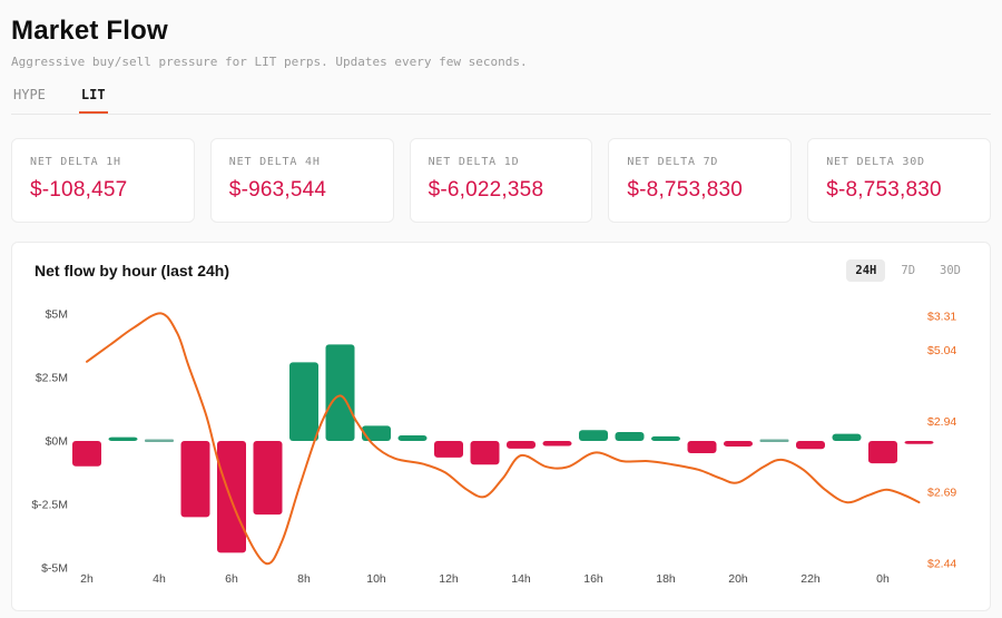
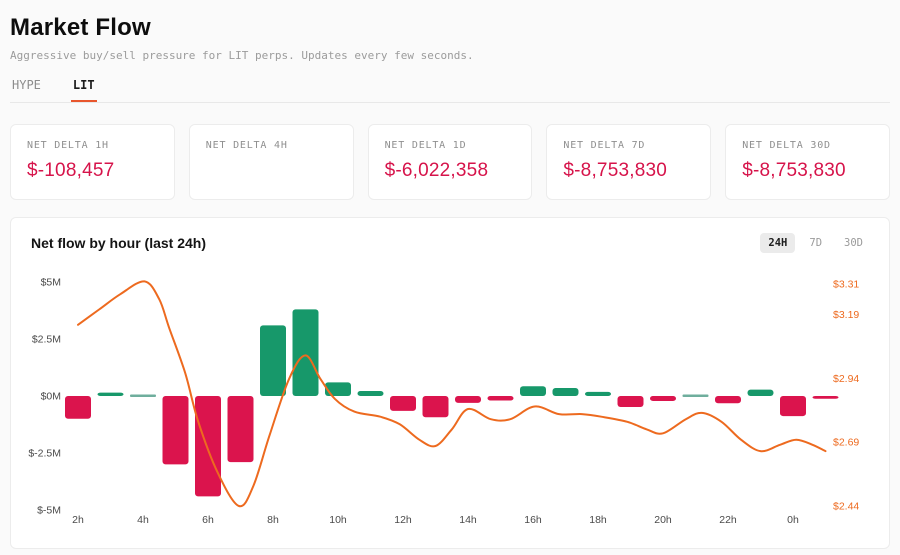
  Market Flow
  Aggressive buy/sell pressure for LIT perps. Updates every few seconds.
  HYPE
  LIT
  NET DELTA 1H
  $-108,457
  NET DELTA 4H
- $-963,544
  NET DELTA 1D
  $-6,022,358
  NET DELTA 7D
  $-8,753,830
  NET DELTA 30D
  $-8,753,830
  Net flow by hour (last 24h)
  24H
  7D
  30D
  $5M
  $2.5M
  $0M
  $-2.5M
  $-5M
  $3.31
- $5.04
+ $3.19
  $2.94
  $2.69
  $2.44
  2h
  4h
  6h
  8h
  10h
  12h
  14h
  16h
  18h
  20h
  22h
  0h
